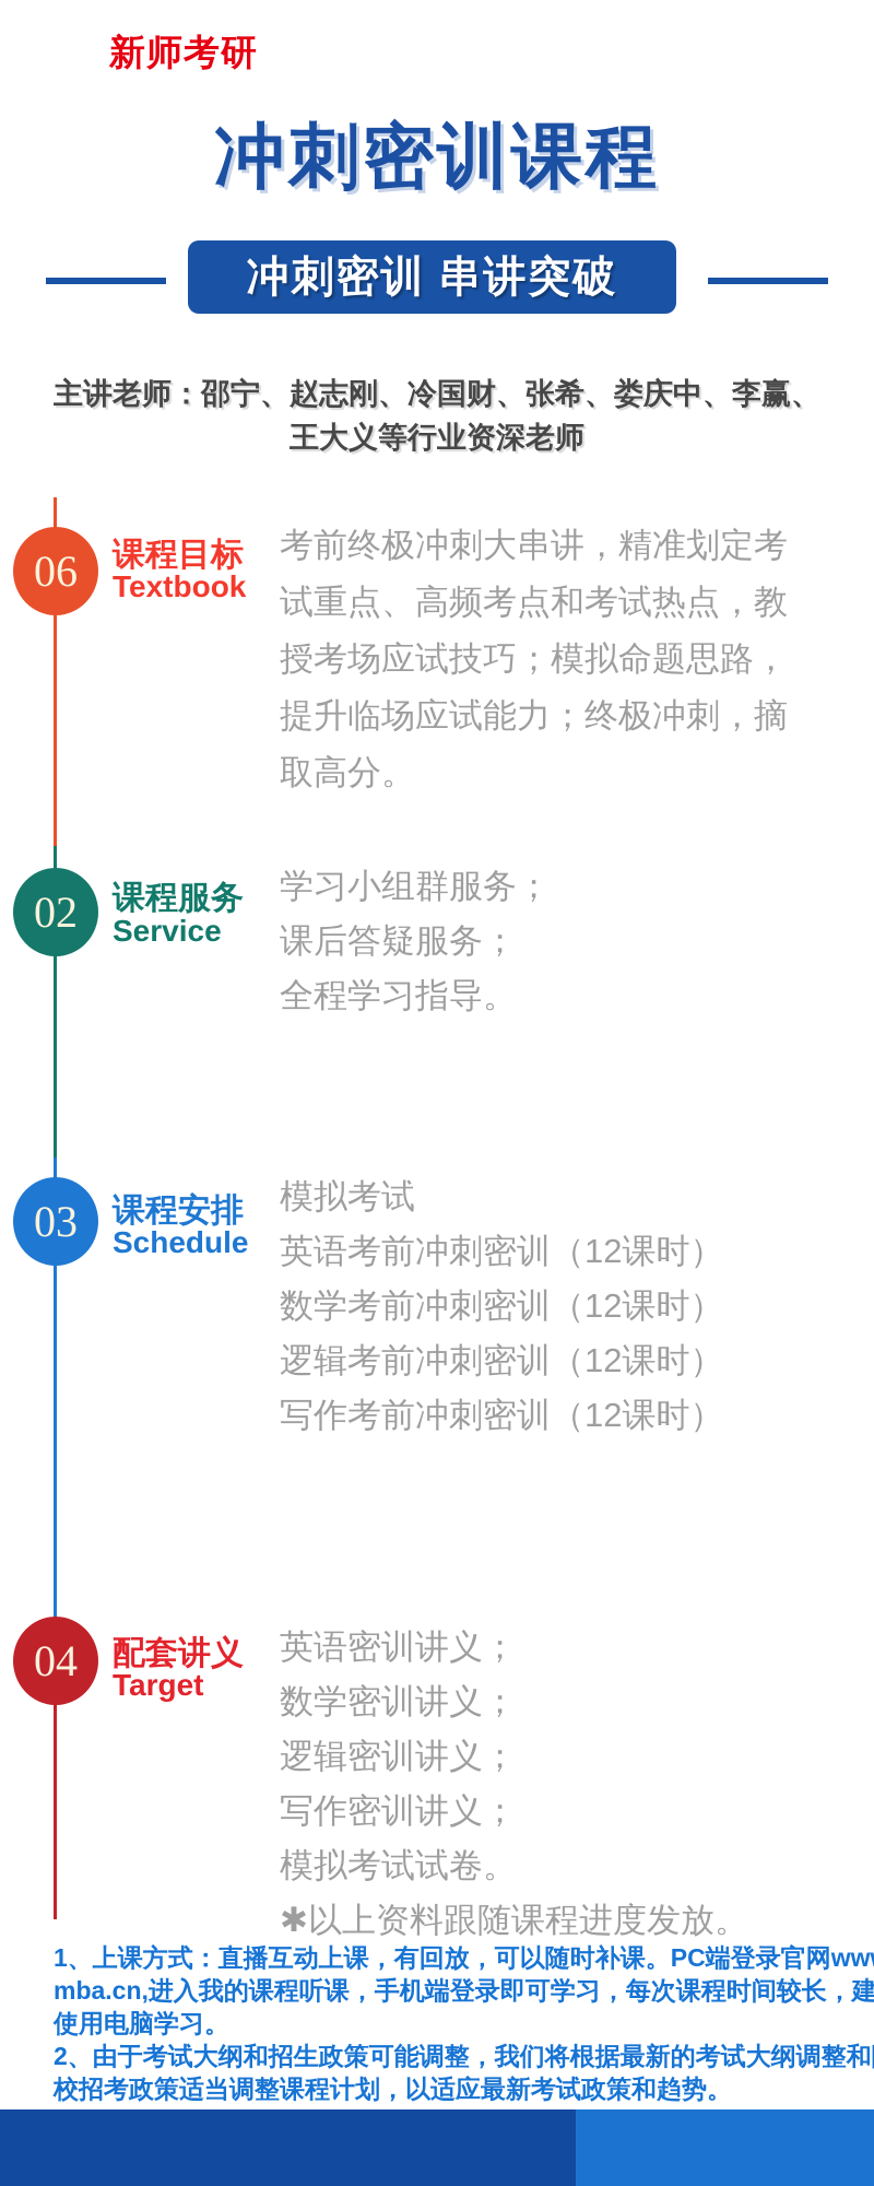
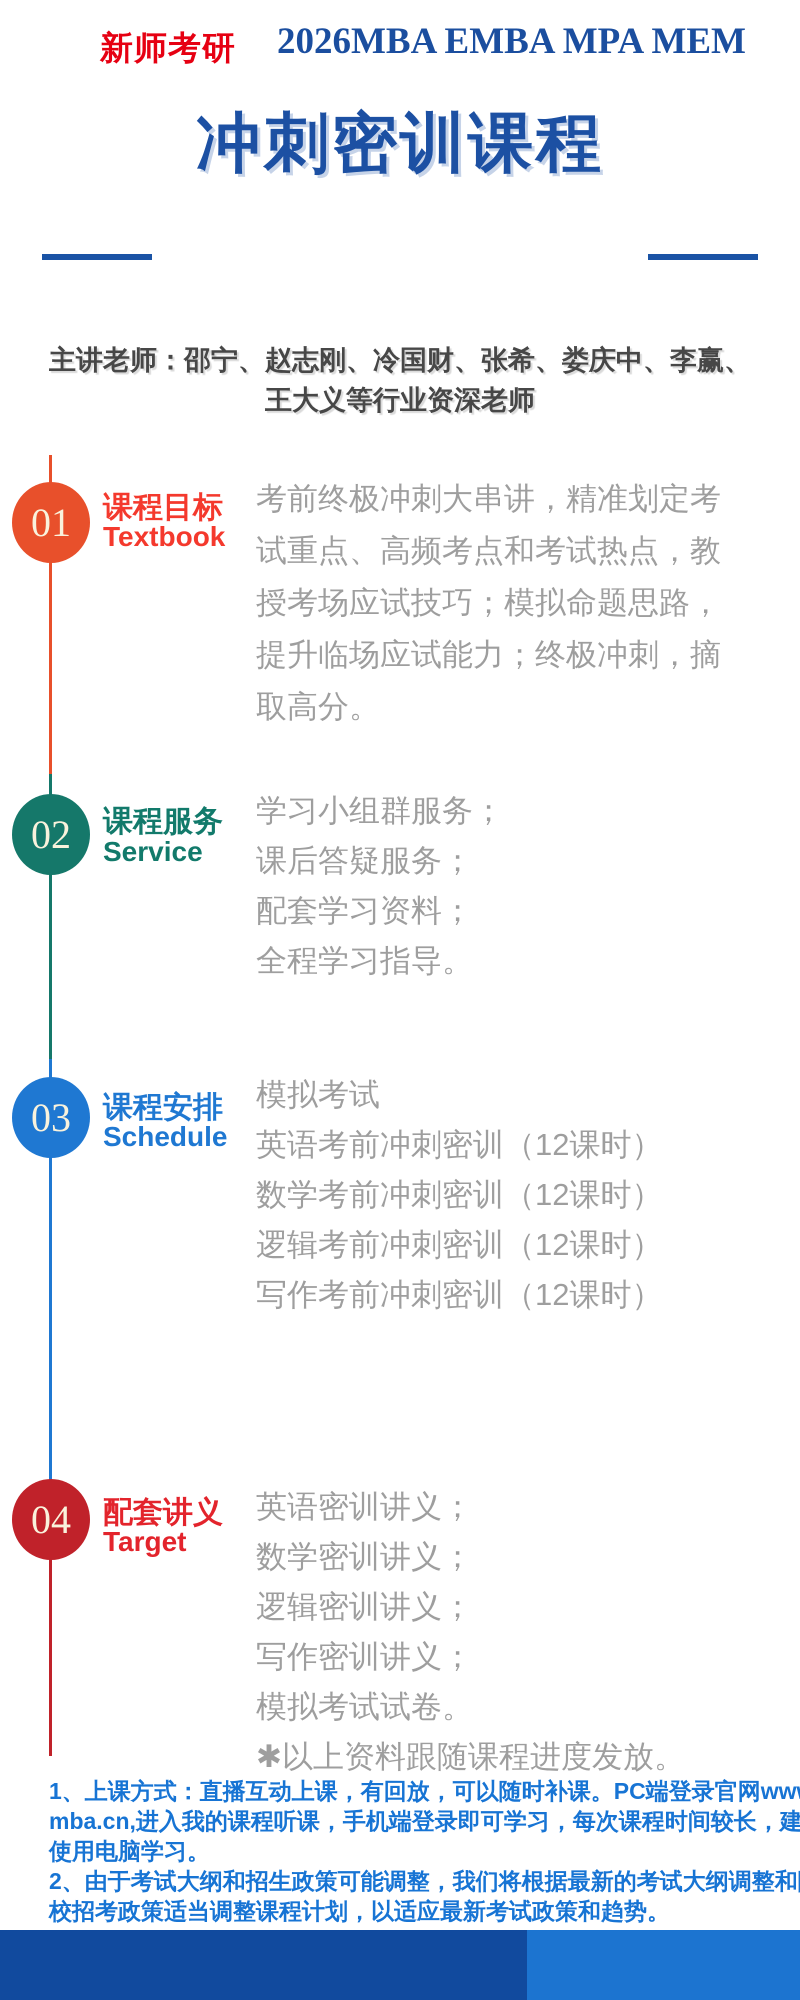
  新师考研
+ 2026MBA EMBA MPA MEM
  冲刺密训课程
- 冲刺密训 串讲突破
  主讲老师：邵宁、赵志刚、冷国财、张希、娄庆中、李赢、
  王大义等行业资深老师
- 06
+ 01
  课程目标
  Textbook
  考前终极冲刺大串讲，精准划定考
  试重点、高频考点和考试热点，教
  授考场应试技巧；模拟命题思路，
  提升临场应试能力；终极冲刺，摘
  取高分。
  02
  课程服务
  Service
  学习小组群服务；
  课后答疑服务；
+ 配套学习资料；
  全程学习指导。
  03
  课程安排
  Schedule
  模拟考试
  英语考前冲刺密训（12课时）
  数学考前冲刺密训（12课时）
  逻辑考前冲刺密训（12课时）
  写作考前冲刺密训（12课时）
  04
  配套讲义
  Target
  英语密训讲义；
  数学密训讲义；
  逻辑密训讲义；
  写作密训讲义；
  模拟考试试卷。
  ✱以上资料跟随课程进度发放。
  1、上课方式：直播互动上课，有回放，可以随时补课。PC端登录官网ww
  mba.cn,进入我的课程听课，手机端登录即可学习，每次课程时间较长，建
  使用电脑学习。
  2、由于考试大纲和招生政策可能调整，我们将根据最新的考试大纲调整和
  校招考政策适当调整课程计划，以适应最新考试政策和趋势。
